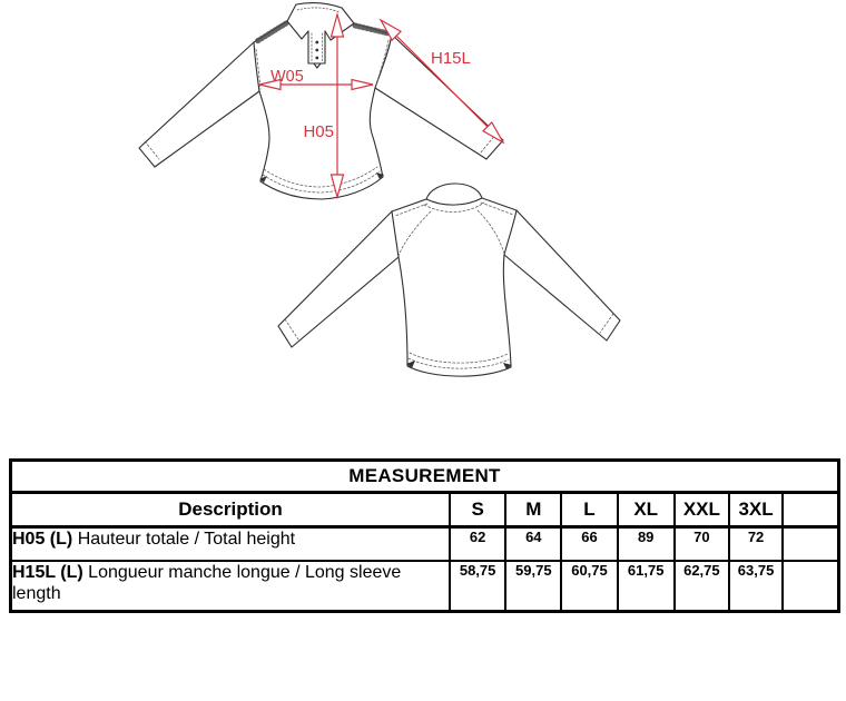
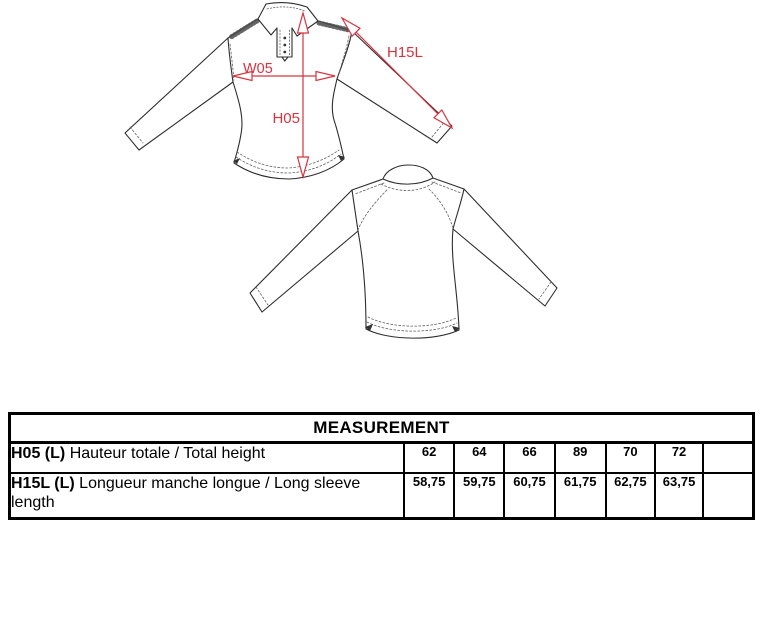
  W05
  H05
  H15L
  MEASUREMENT
- Description	S	M	L	XL	XXL	3XL
  H05 (L) Hauteur totale / Total height	62	64	66	89	70	72
  H15L (L) Longueur manche longue / Long sleeve length	58,75	59,75	60,75	61,75	62,75	63,75
